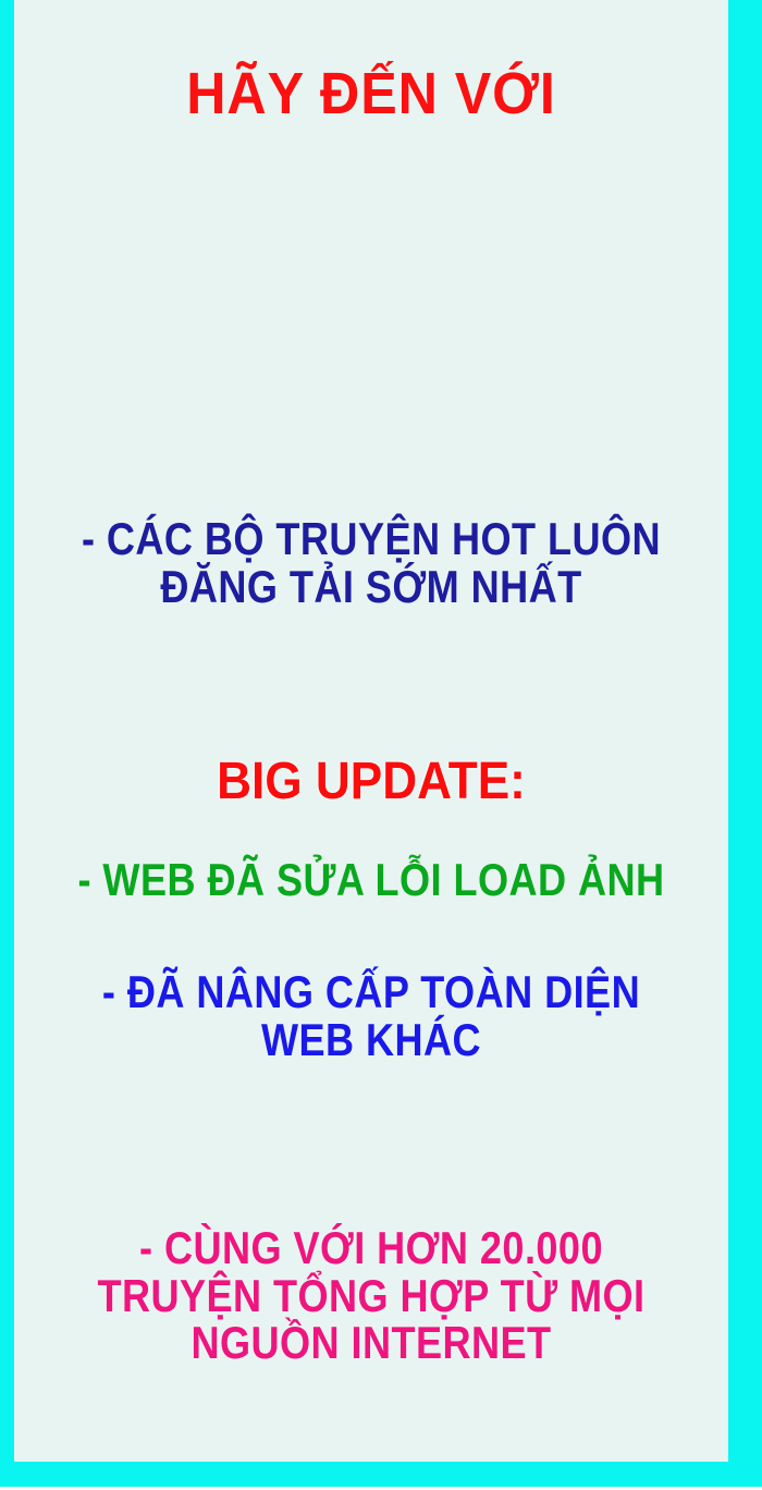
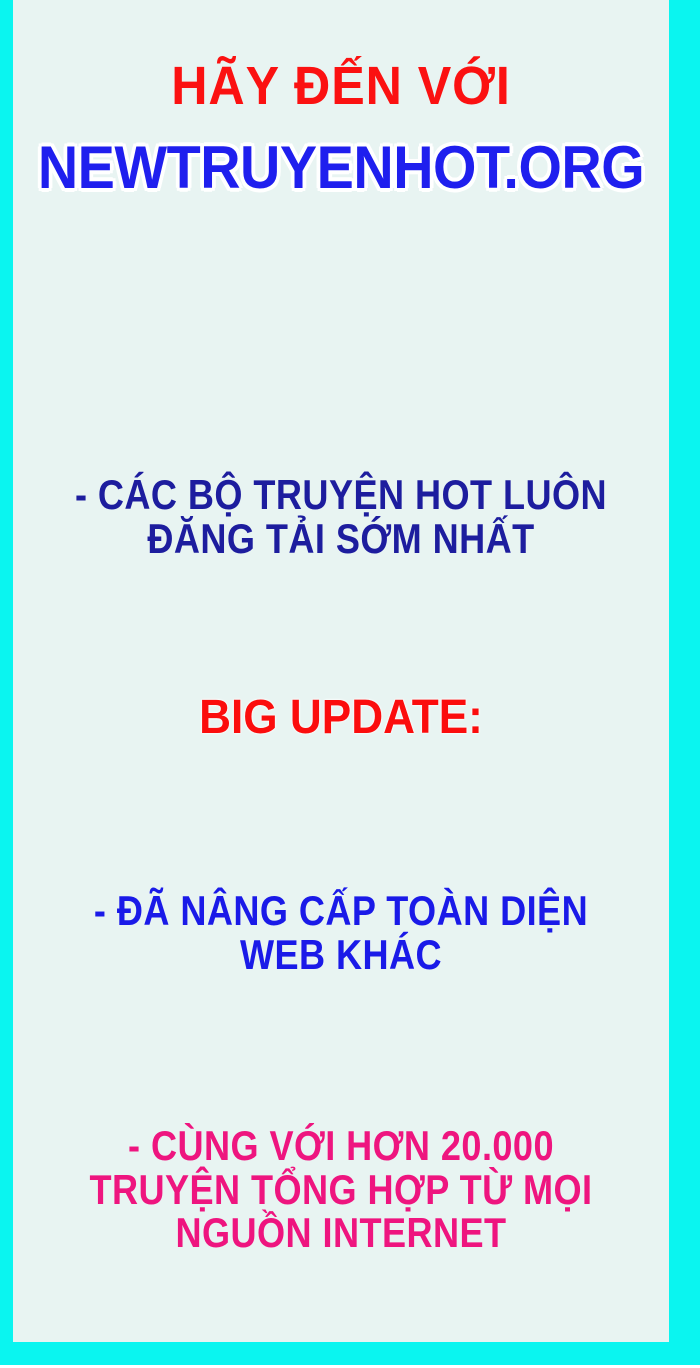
  HÃY ĐẾN VỚI
+ NEWTRUYENHOT.ORG
  - CÁC BỘ TRUYỆN HOT LUÔN
  ĐĂNG TẢI SỚM NHẤT
  BIG UPDATE:
- - WEB ĐÃ SỬA LỖI LOAD ẢNH
  - ĐÃ NÂNG CẤP TOÀN DIỆN
  WEB KHÁC
  - CÙNG VỚI HƠN 20.000
  TRUYỆN TỔNG HỢP TỪ MỌI
  NGUỒN INTERNET
